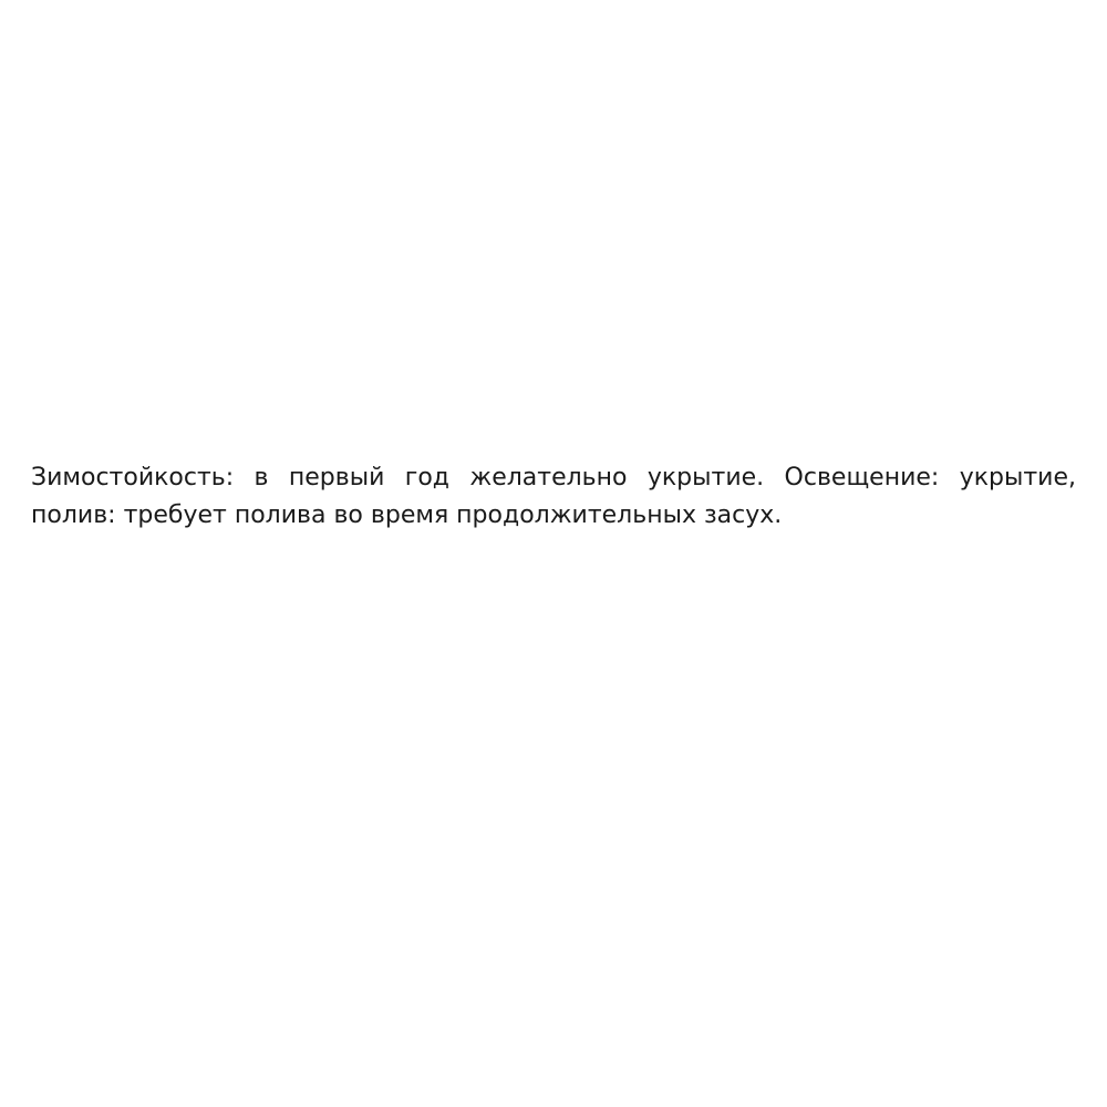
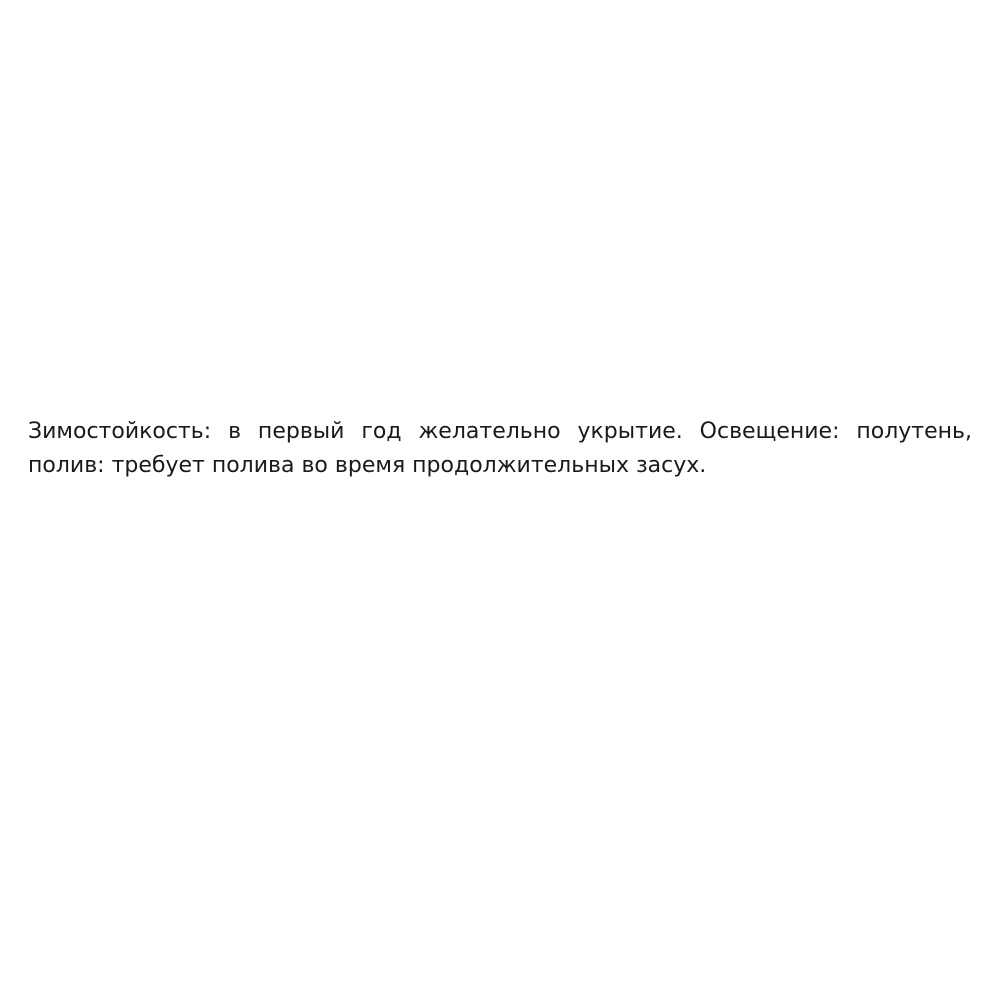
- Зимостойкость: в первый год желательно укрытие. Освещение: укрытие, полив: требует полива во время продолжительных засух.
+ Зимостойкость: в первый год желательно укрытие. Освещение: полутень, полив: требует полива во время продолжительных засух.
